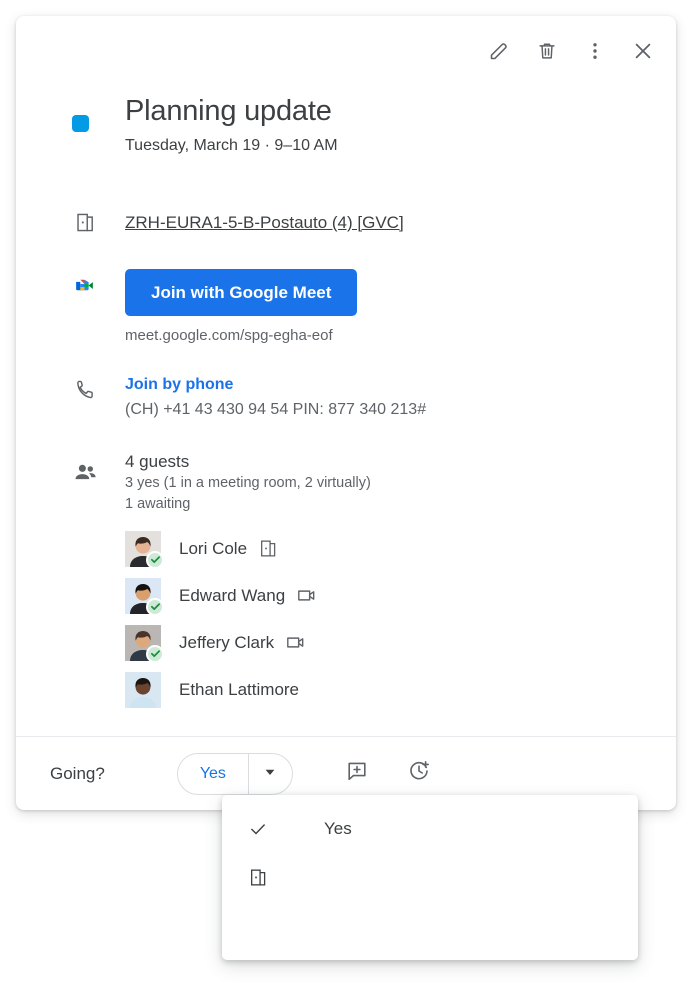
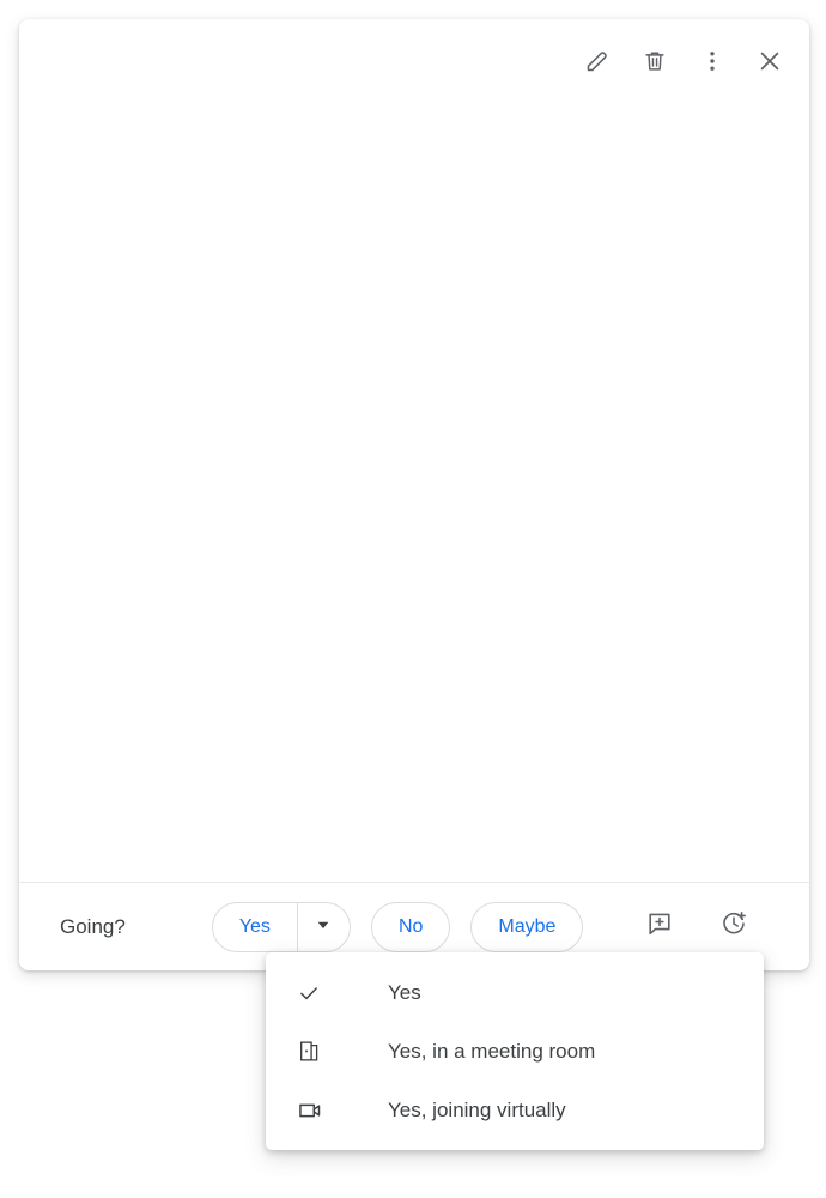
- Planning update
- Tuesday, March 19 · 9–10 AM
- ZRH-EURA1-5-B-Postauto (4) [GVC]
- Join with Google Meet
- meet.google.com/spg-egha-eof
- Join by phone
- (CH) +41 43 430 94 54 PIN: 877 340 213#
- 4 guests
- 3 yes (1 in a meeting room, 2 virtually)
- 1 awaiting
- Lori Cole
- Edward Wang
- Jeffery Clark
- Ethan Lattimore
  Going?
  Yes
+ No
+ Maybe
  Yes
+ Yes, in a meeting room
+ Yes, joining virtually
